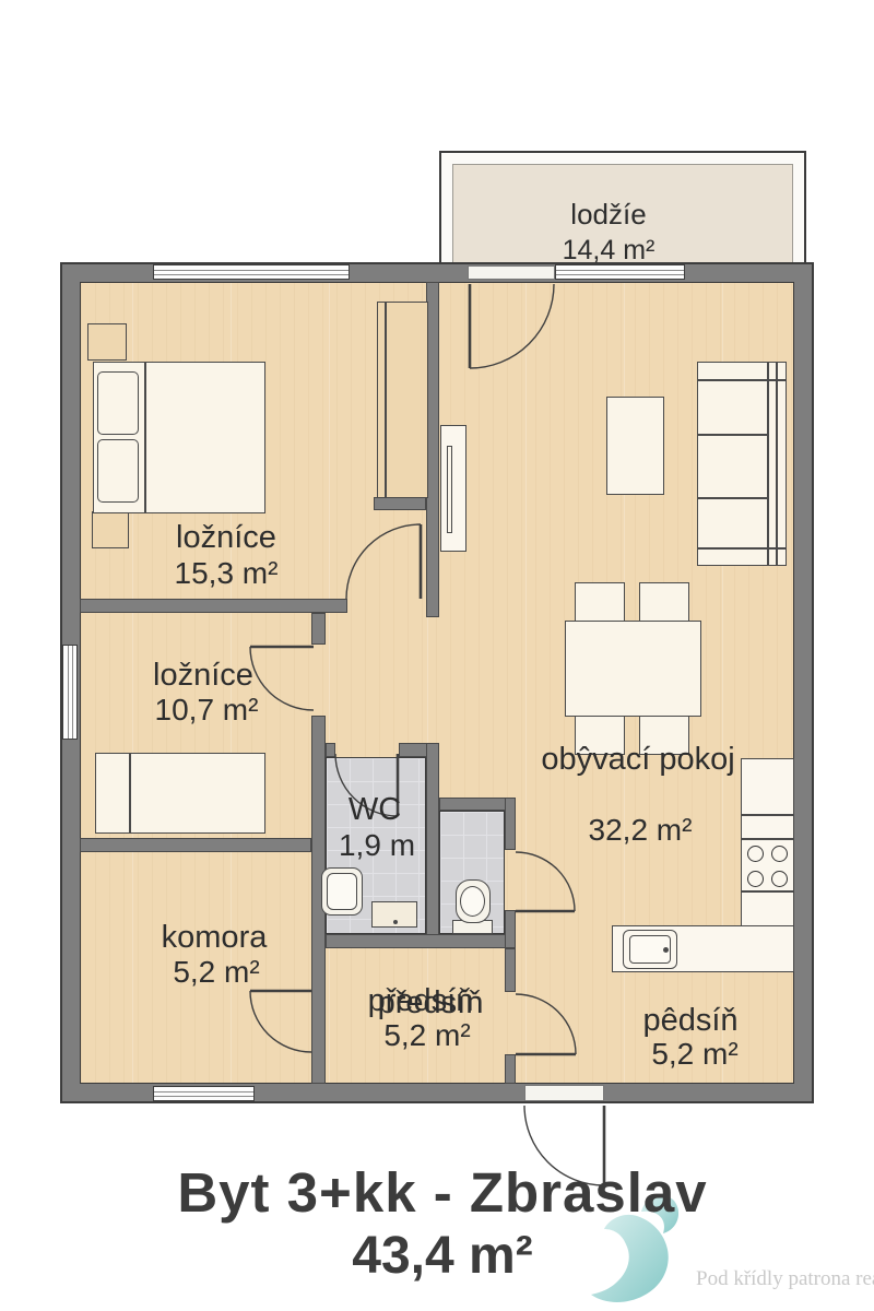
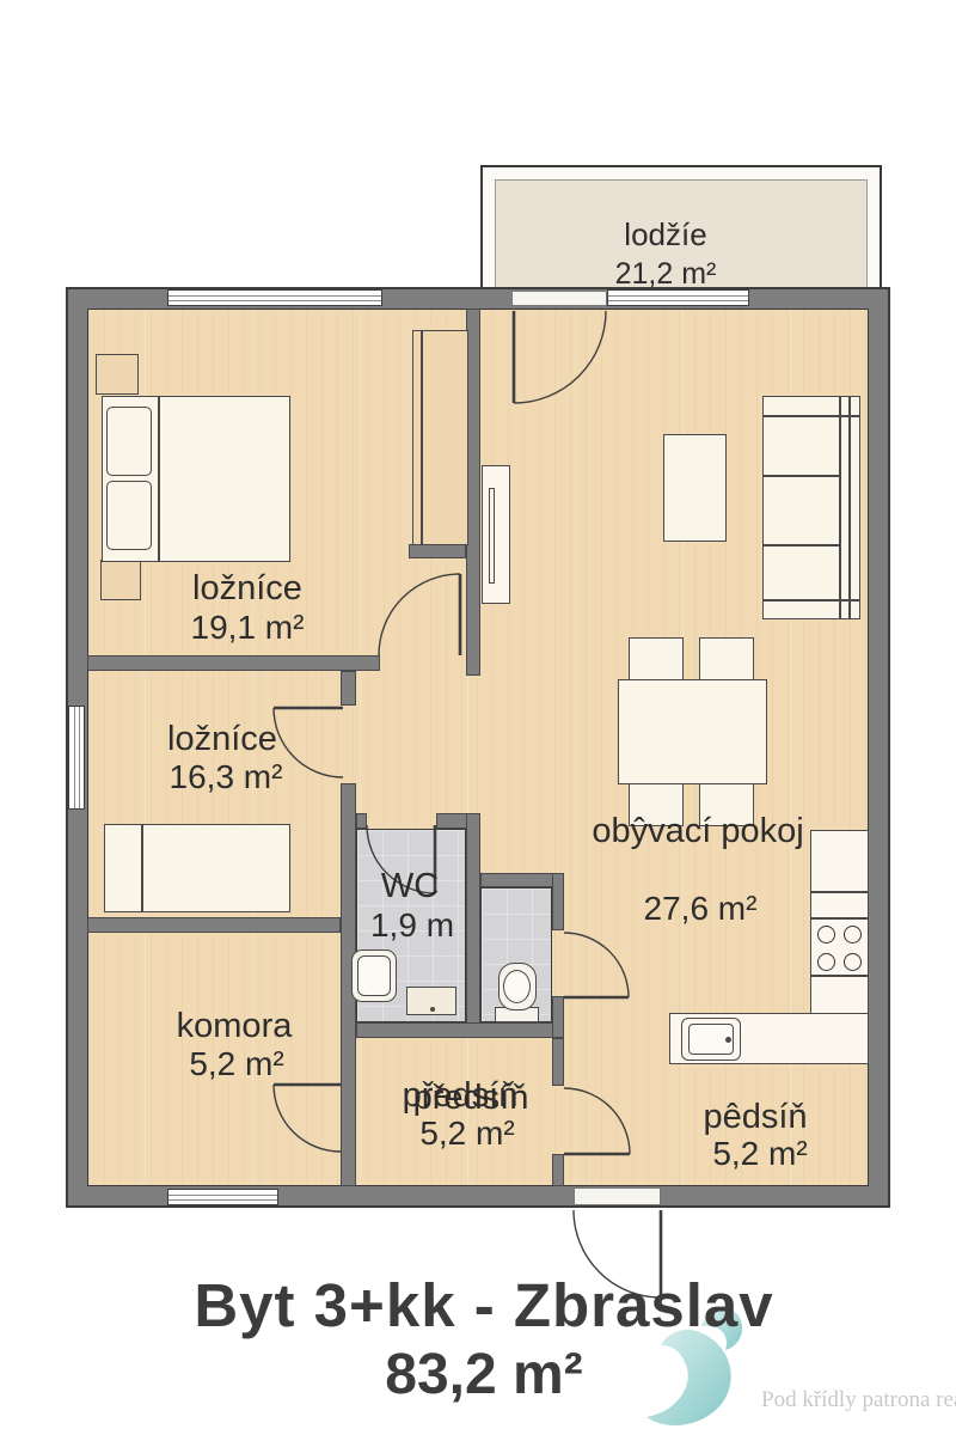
  lodžíe
- 14,4 m²
+ 21,2 m²
  ložníce
- 15,3 m²
+ 19,1 m²
  ložníce
- 10,7 m²
+ 16,3 m²
  WC
  1,9 m
  komora
  5,2 m²
  předsíň
  předsíň
  5,2 m²
  obŷvací pokoj
- 32,2 m²
+ 27,6 m²
  pêdsíň
  5,2 m²
  Byt 3+kk - Zbraslav
- 43,4 m²
+ 83,2 m²
  Pod křídly patrona re
